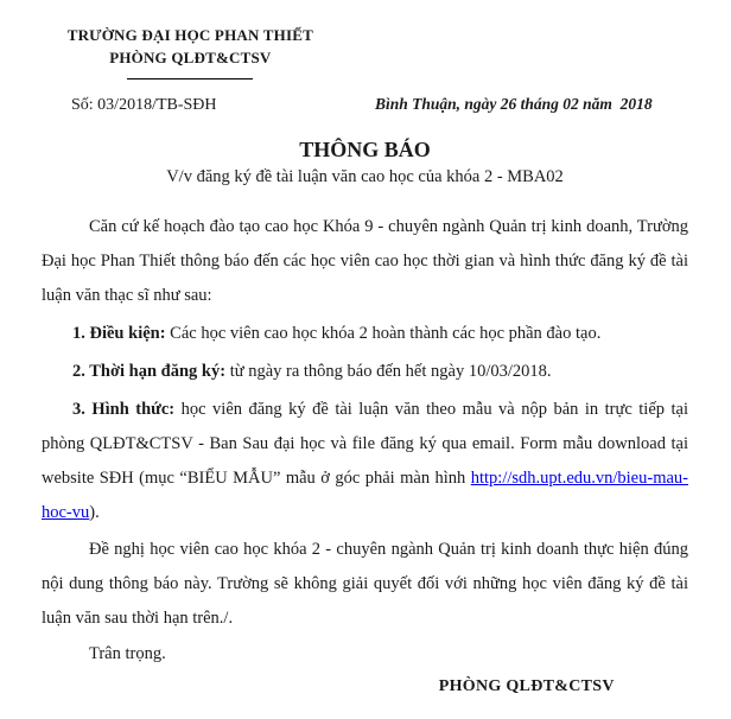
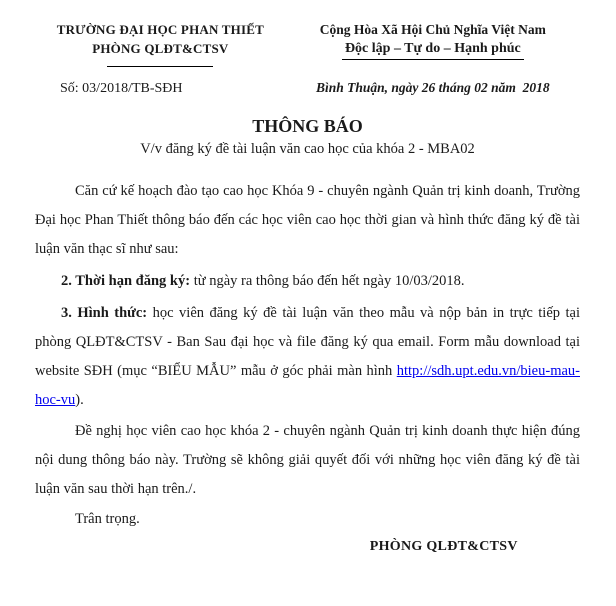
  TRƯỜNG ĐẠI HỌC PHAN THIẾT
  PHÒNG QLĐT&CTSV
+ Cộng Hòa Xã Hội Chủ Nghĩa Việt Nam
+ Độc lập – Tự do – Hạnh phúc
  Số: 03/2018/TB-SĐH
  Bình Thuận, ngày 26 tháng 02 năm 2018
  THÔNG BÁO
  V/v đăng ký đề tài luận văn cao học của khóa 2 - MBA02
  Căn cứ kế hoạch đào tạo cao học Khóa 9 - chuyên ngành Quản trị kinh doanh, Trường Đại học Phan Thiết thông báo đến các học viên cao học thời gian và hình thức đăng ký đề tài luận văn thạc sĩ như sau:
- 1. Điều kiện: Các học viên cao học khóa 2 hoàn thành các học phần đào tạo.
  2. Thời hạn đăng ký: từ ngày ra thông báo đến hết ngày 10/03/2018.
  3. Hình thức: học viên đăng ký đề tài luận văn theo mẫu và nộp bản in trực tiếp tại phòng QLĐT&CTSV - Ban Sau đại học và file đăng ký qua email. Form mẫu download tại website SĐH (mục “BIỂU MẪU” mẫu ở góc phải màn hình http://sdh.upt.edu.vn/bieu-mau-hoc-vu).
  Đề nghị học viên cao học khóa 2 - chuyên ngành Quản trị kinh doanh thực hiện đúng nội dung thông báo này. Trường sẽ không giải quyết đối với những học viên đăng ký đề tài luận văn sau thời hạn trên./.
  Trân trọng.
  PHÒNG QLĐT&CTSV
